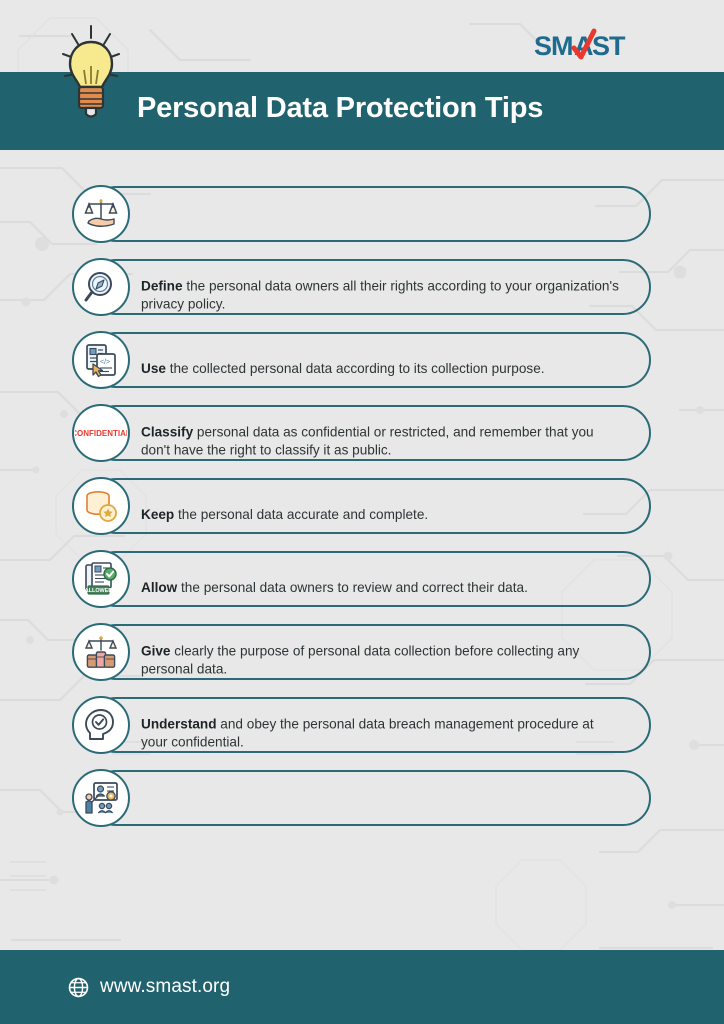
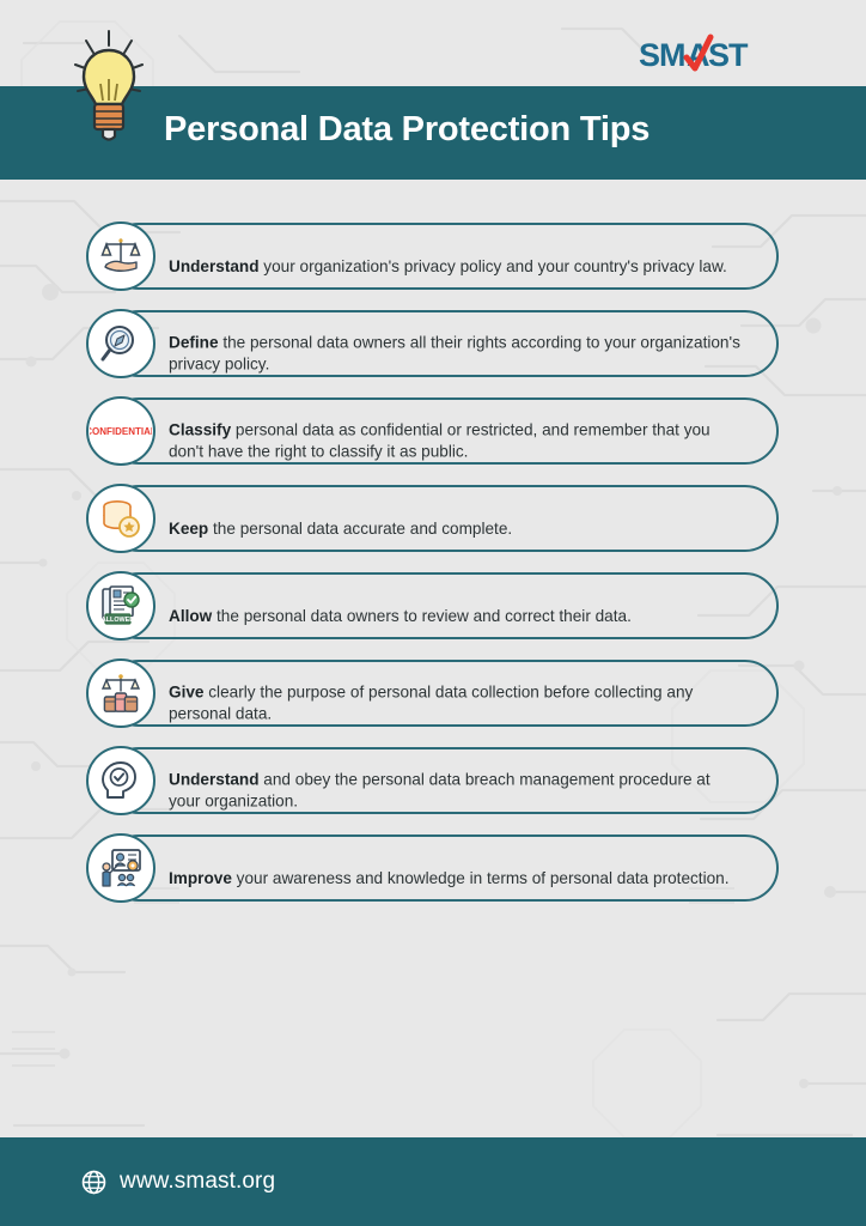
  SM
  A
  ST
  Personal Data Protection Tips
+ Understand your organization's privacy policy and your country's privacy law.
  Define the personal data owners all their rights according to your organization's privacy policy.
- Use the collected personal data according to its collection purpose.
  CONFIDENTIA
  Classify personal data as confidential or restricted, and remember that you don't have the right to classify it as public.
  Keep the personal data accurate and complete.
  Allow the personal data owners to review and correct their data.
  Give clearly the purpose of personal data collection before collecting any personal data.
- Understand and obey the personal data breach management procedure at your confidential.
+ Understand and obey the personal data breach management procedure at your organization.
+ Improve your awareness and knowledge in terms of personal data protection.
  www.smast.org
